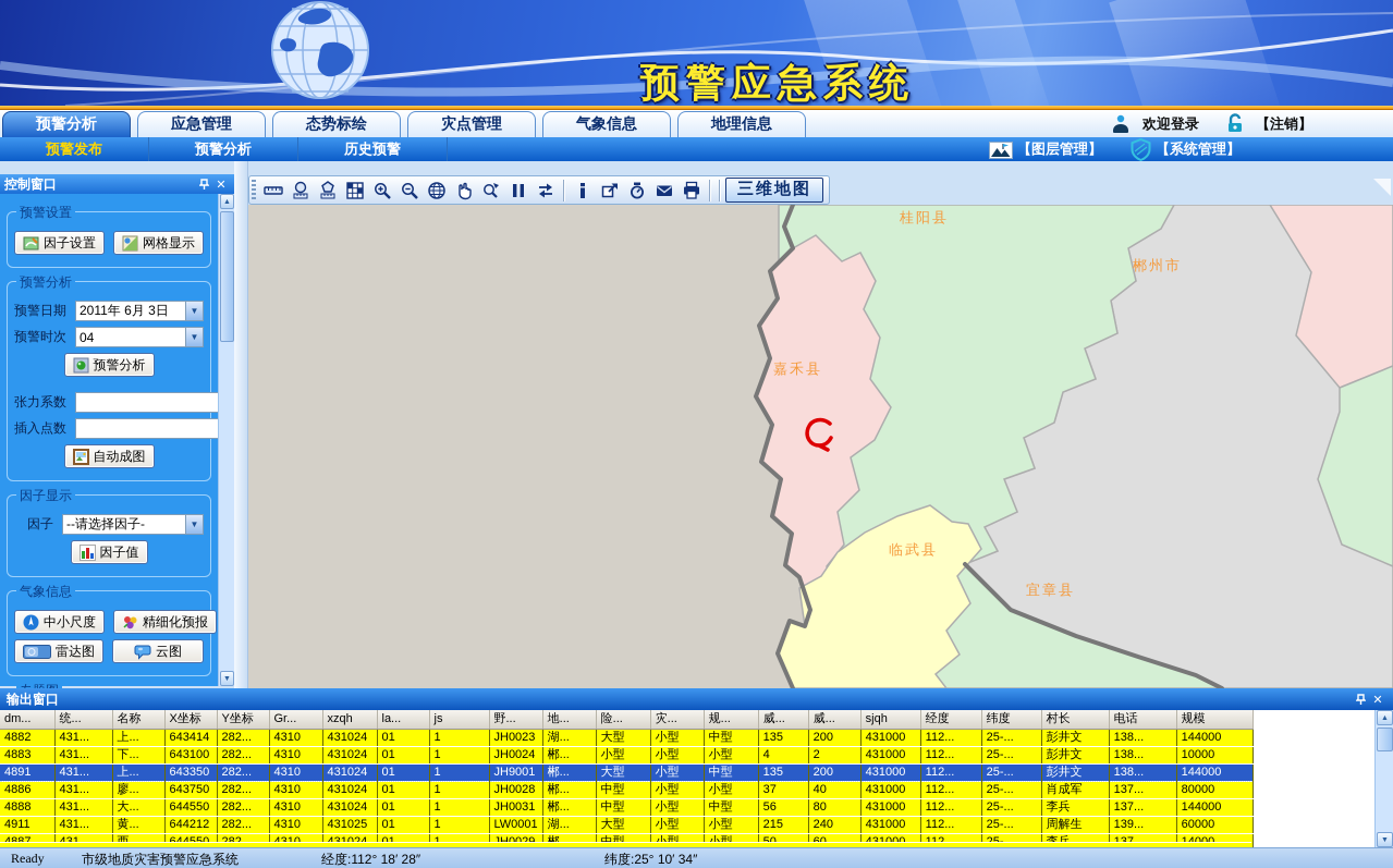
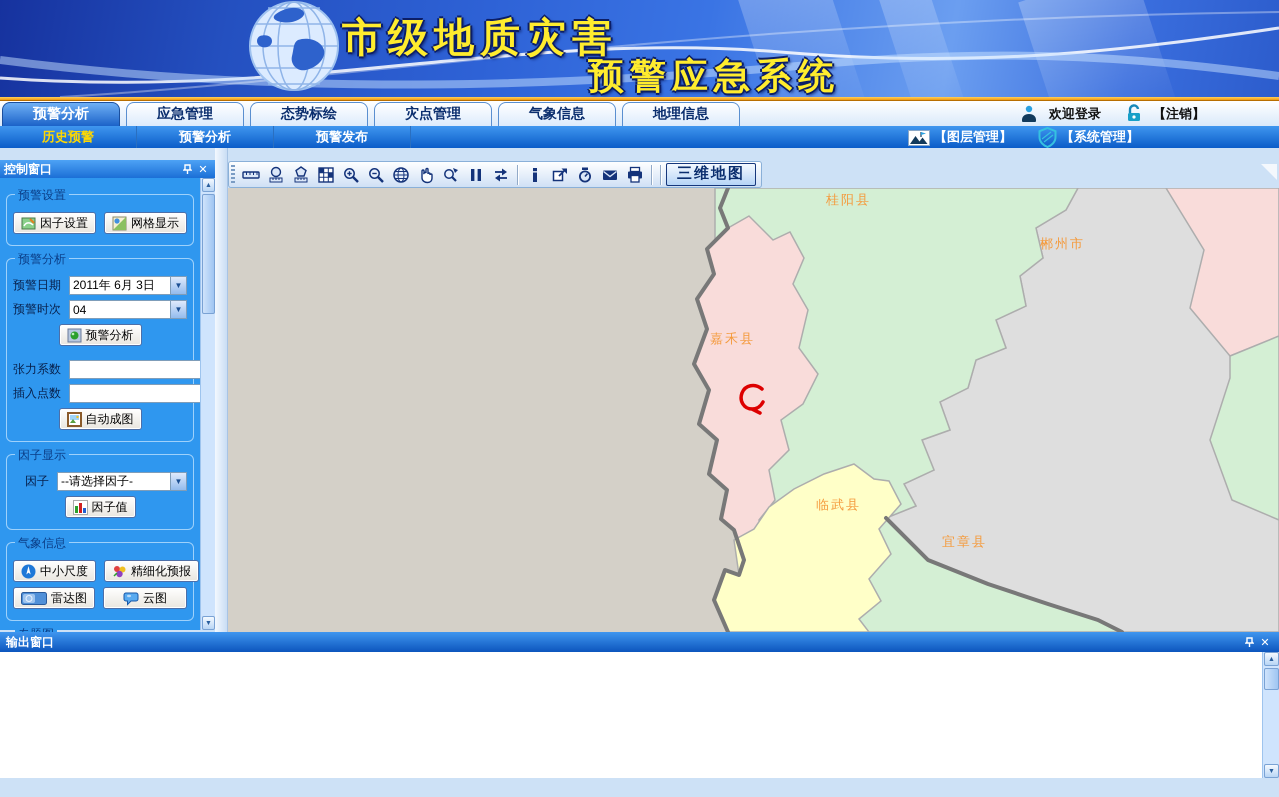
+ 市级地质灾害
  预警应急系统
  预警分析
  应急管理
  态势标绘
  灾点管理
  气象信息
  地理信息
  欢迎登录
  【注销】
- 预警发布
+ 历史预警
  预警分析
- 历史预警
+ 预警发布
  【图层管理】
  【系统管理】
  控制窗口
  ✕
  预警设置
  因子设置
  网格显示
  预警分析
  预警日期
  2011年 6月 3日
  ▼
  预警时次
  04
  ▼
  预警分析
  张力系数
  插入点数
  自动成图
  因子显示
  因子
  --请选择因子-
  ▼
  因子值
  气象信息
  中小尺度
  精细化预报
  雷达图
  云图
  三维地图
  桂阳县
  郴州市
  嘉禾县
  临武县
  宜章县
  输出窗口
  ✕
- dm...	统...	名称	X坐标	Y坐标	Gr...	xzqh	la...	js	野...	地...	险...	灾...	规...	威...	威...	sjqh	经度	纬度	村长	电话	规模
- 4882	431...	上...	643414	282...	4310	431024	01	1	JH0023	湖...	大型	小型	中型	135	200	431000	112...	25-...	彭井文	138...	144000
- 4883	431...	下...	643100	282...	4310	431024	01	1	JH0024	郴...	小型	小型	小型	4	2	431000	112...	25-...	彭井文	138...	10000
- 4891	431...	上...	643350	282...	4310	431024	01	1	JH9001	郴...	大型	小型	中型	135	200	431000	112...	25-...	彭井文	138...	144000
- 4886	431...	廖...	643750	282...	4310	431024	01	1	JH0028	郴...	中型	小型	小型	37	40	431000	112...	25-...	肖成军	137...	80000
- 4888	431...	大...	644550	282...	4310	431024	01	1	JH0031	郴...	中型	小型	中型	56	80	431000	112...	25-...	李兵	137...	144000
- 4911	431...	黄...	644212	282...	4310	431025	01	1	LW0001	湖...	大型	小型	小型	215	240	431000	112...	25-...	周解生	139...	60000
- Ready
- 市级地质灾害预警应急系统
- 经度:112° 18′ 28″
- 纬度:25° 10′ 34″
